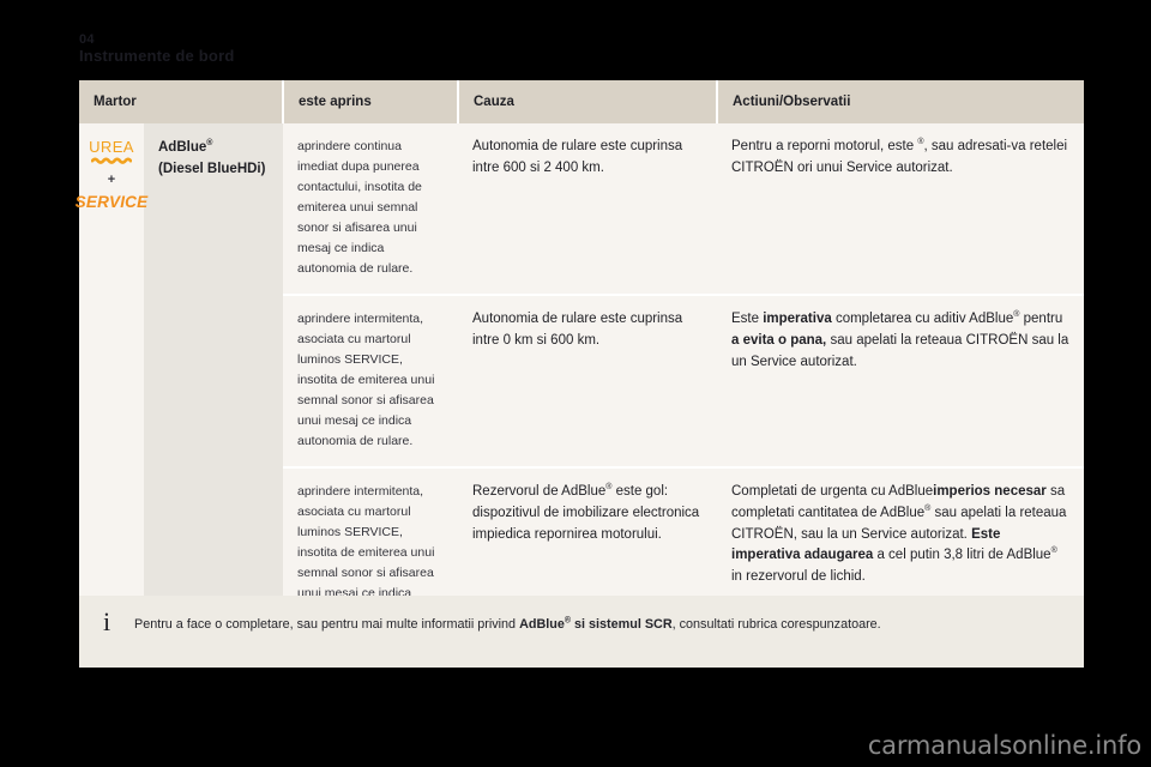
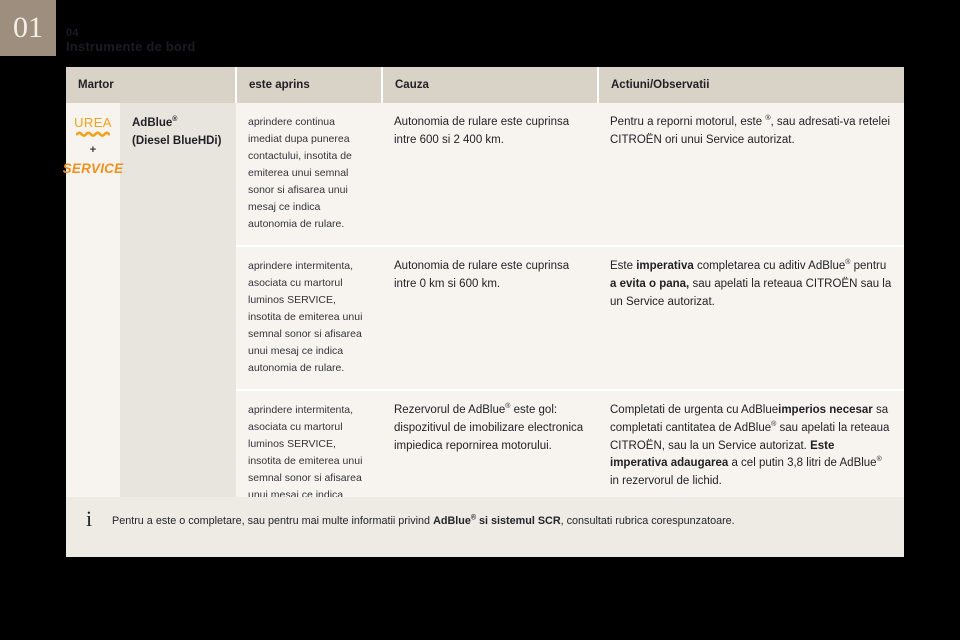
+ 01
  04
  Instrumente de bord
  Martor	este aprins	Cauza	Actiuni/Observatii
  UREA + SERVICE	AdBlue (Diesel BlueHDi)	aprindere continua imediat dupa punerea contactului, insotita de emiterea unui semnal sonor si afisarea unui mesaj ce indica autonomia de rulare.	Autonomia de rulare este cuprinsa intre 600 si 2 400 km.	Pentru a reporni motorul, este , sau adresati-va retelei CITROËN ori unui Service autorizat.
  aprindere intermitenta, asociata cu martorul luminos SERVICE, insotita de emiterea unui semnal sonor si afisarea unui mesaj ce indica autonomia de rulare.	Autonomia de rulare este cuprinsa intre 0 km si 600 km.	Este imperativa completarea cu aditiv AdBlue pentru a evita o pana, sau apelati la reteaua CITROËN sau la un Service autorizat.
  aprindere intermitenta, asociata cu martorul luminos SERVICE, insotita de emiterea unui semnal sonor si afisarea unui mesaj ce indica	Rezervorul de AdBlue este gol: dispozitivul de imobilizare electronica impiedica repornirea motorului.	Completati de urgenta cu AdBlueimperios necesar sa completati cantitatea de AdBlue sau apelati la reteaua CITROËN, sau la un Service autorizat. Este imperativa adaugarea a cel putin 3,8 litri de AdBlue in rezervorul de lichid.
  i
- Pentru a face o completare, sau pentru mai multe informatii privind AdBlue si sistemul SCR, consultati rubrica corespunzatoare.
+ Pentru a este o completare, sau pentru mai multe informatii privind AdBlue si sistemul SCR, consultati rubrica corespunzatoare.
- carmanualsonline.info
